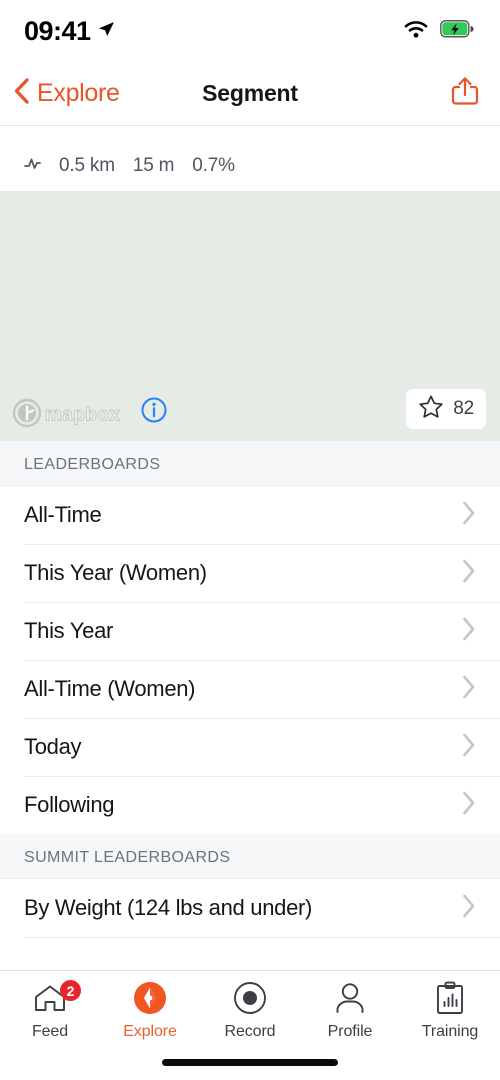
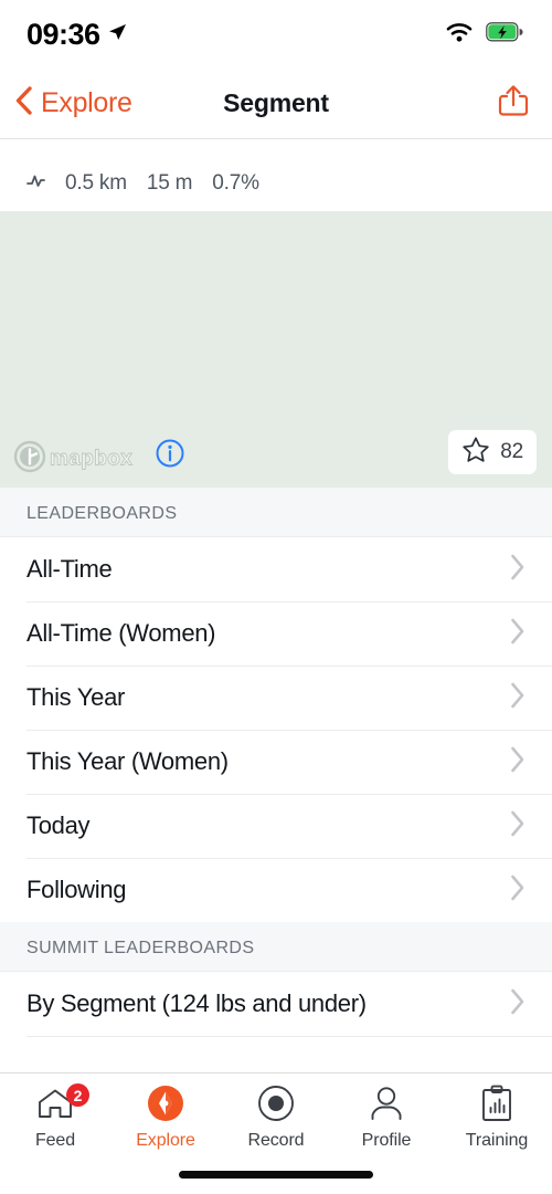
- 09:41
+ 09:36
  Explore
  Segment
  0.5 km
  15 m
  0.7%
  mapbox
  82
  LEADERBOARDS
  All-Time
- This Year (Women)
+ All-Time (Women)
  This Year
- All-Time (Women)
+ This Year (Women)
  Today
  Following
  SUMMIT LEADERBOARDS
- By Weight (124 lbs and under)
+ By Segment (124 lbs and under)
  2
  Feed
  Explore
  Record
  Profile
  Training
